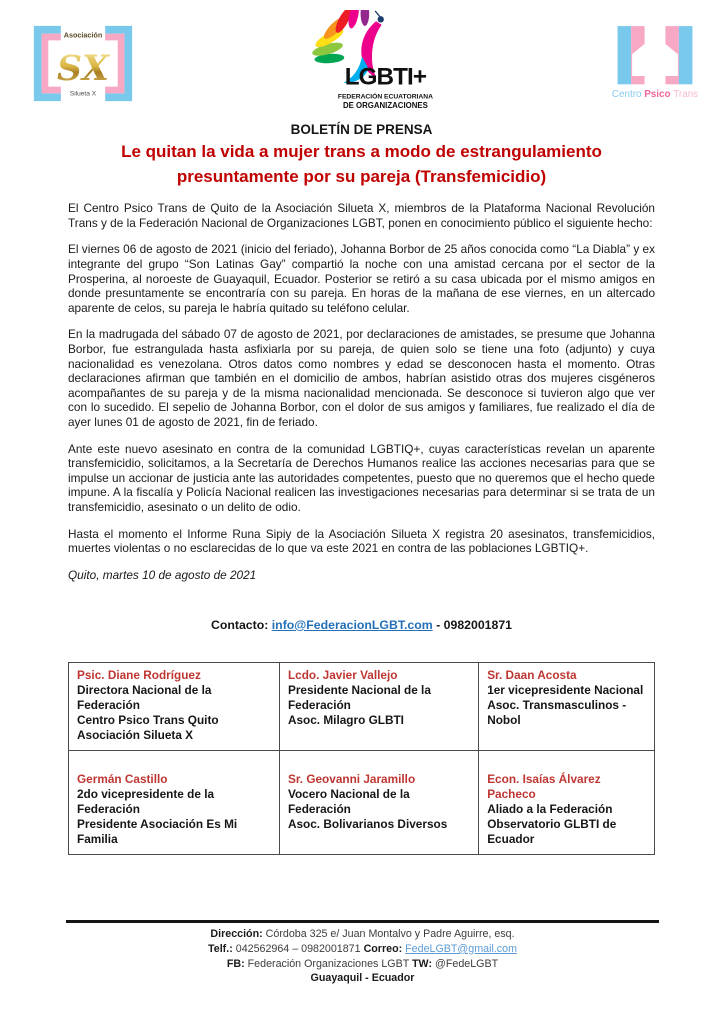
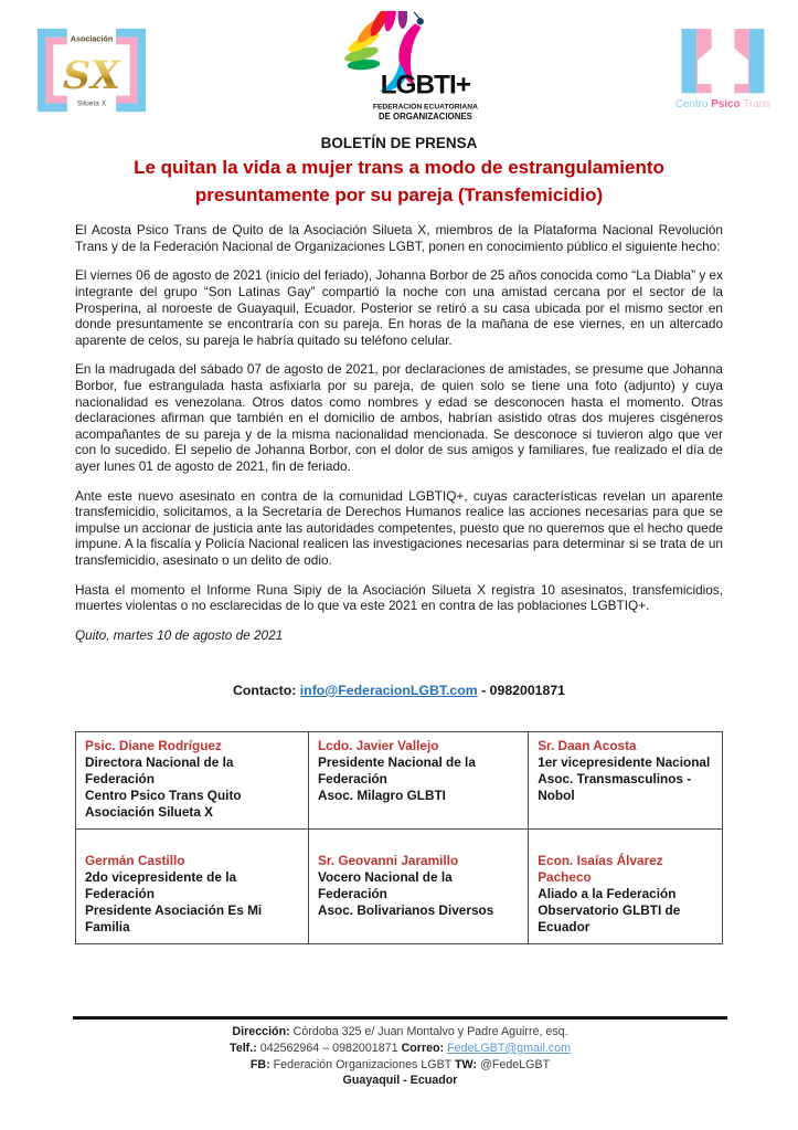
  Asociación
  SX
  LGBTI+
  DE ORGANIZACIONES
  Centro Psico Trans
  BOLETÍN DE PRENSA
  Le quitan la vida a mujer trans a modo de estrangulamiento
  presuntamente por su pareja (Transfemicidio)
- El Centro Psico Trans de Quito de la Asociación Silueta X, miembros de la Plataforma Nacional Revolución Trans y de la Federación Nacional de Organizaciones LGBT, ponen en conocimiento público el siguiente hecho:
+ El Acosta Psico Trans de Quito de la Asociación Silueta X, miembros de la Plataforma Nacional Revolución Trans y de la Federación Nacional de Organizaciones LGBT, ponen en conocimiento público el siguiente hecho:
- El viernes 06 de agosto de 2021 (inicio del feriado), Johanna Borbor de 25 años conocida como “La Diabla” y ex integrante del grupo “Son Latinas Gay” compartió la noche con una amistad cercana por el sector de la Prosperina, al noroeste de Guayaquil, Ecuador. Posterior se retiró a su casa ubicada por el mismo amigos en donde presuntamente se encontraría con su pareja. En horas de la mañana de ese viernes, en un altercado aparente de celos, su pareja le habría quitado su teléfono celular.
+ El viernes 06 de agosto de 2021 (inicio del feriado), Johanna Borbor de 25 años conocida como “La Diabla” y ex integrante del grupo “Son Latinas Gay” compartió la noche con una amistad cercana por el sector de la Prosperina, al noroeste de Guayaquil, Ecuador. Posterior se retiró a su casa ubicada por el mismo sector en donde presuntamente se encontraría con su pareja. En horas de la mañana de ese viernes, en un altercado aparente de celos, su pareja le habría quitado su teléfono celular.
  En la madrugada del sábado 07 de agosto de 2021, por declaraciones de amistades, se presume que Johanna Borbor, fue estrangulada hasta asfixiarla por su pareja, de quien solo se tiene una foto (adjunto) y cuya nacionalidad es venezolana. Otros datos como nombres y edad se desconocen hasta el momento. Otras declaraciones afirman que también en el domicilio de ambos, habrían asistido otras dos mujeres cisgéneros acompañantes de su pareja y de la misma nacionalidad mencionada. Se desconoce si tuvieron algo que ver con lo sucedido. El sepelio de Johanna Borbor, con el dolor de sus amigos y familiares, fue realizado el día de ayer lunes 01 de agosto de 2021, fin de feriado.
  Ante este nuevo asesinato en contra de la comunidad LGBTIQ+, cuyas características revelan un aparente transfemicidio, solicitamos, a la Secretaría de Derechos Humanos realice las acciones necesarias para que se impulse un accionar de justicia ante las autoridades competentes, puesto que no queremos que el hecho quede impune. A la fiscalía y Policía Nacional realicen las investigaciones necesarias para determinar si se trata de un transfemicidio, asesinato o un delito de odio.
- Hasta el momento el Informe Runa Sipiy de la Asociación Silueta X registra 20 asesinatos, transfemicidios, muertes violentas o no esclarecidas de lo que va este 2021 en contra de las poblaciones LGBTIQ+.
+ Hasta el momento el Informe Runa Sipiy de la Asociación Silueta X registra 10 asesinatos, transfemicidios, muertes violentas o no esclarecidas de lo que va este 2021 en contra de las poblaciones LGBTIQ+.
  Quito, martes 10 de agosto de 2021
  Contacto: info@FederacionLGBT.com - 0982001871
  Psic. Diane Rodríguez Directora Nacional de la Federación Centro Psico Trans Quito Asociación Silueta X	Lcdo. Javier Vallejo Presidente Nacional de la Federación Asoc. Milagro GLBTI	Sr. Daan Acosta 1er vicepresidente Nacional Asoc. Transmasculinos - Nobol
  Germán Castillo 2do vicepresidente de la Federación Presidente Asociación Es Mi Familia	Sr. Geovanni Jaramillo Vocero Nacional de la Federación Asoc. Bolivarianos Diversos	Econ. Isaías Álvarez Pacheco Aliado a la Federación Observatorio GLBTI de Ecuador
  Dirección: Córdoba 325 e/ Juan Montalvo y Padre Aguirre, esq.
  Telf.: 042562964 – 0982001871 Correo: FedeLGBT@gmail.com
  FB: Federación Organizaciones LGBT TW: @FedeLGBT
  Guayaquil - Ecuador
